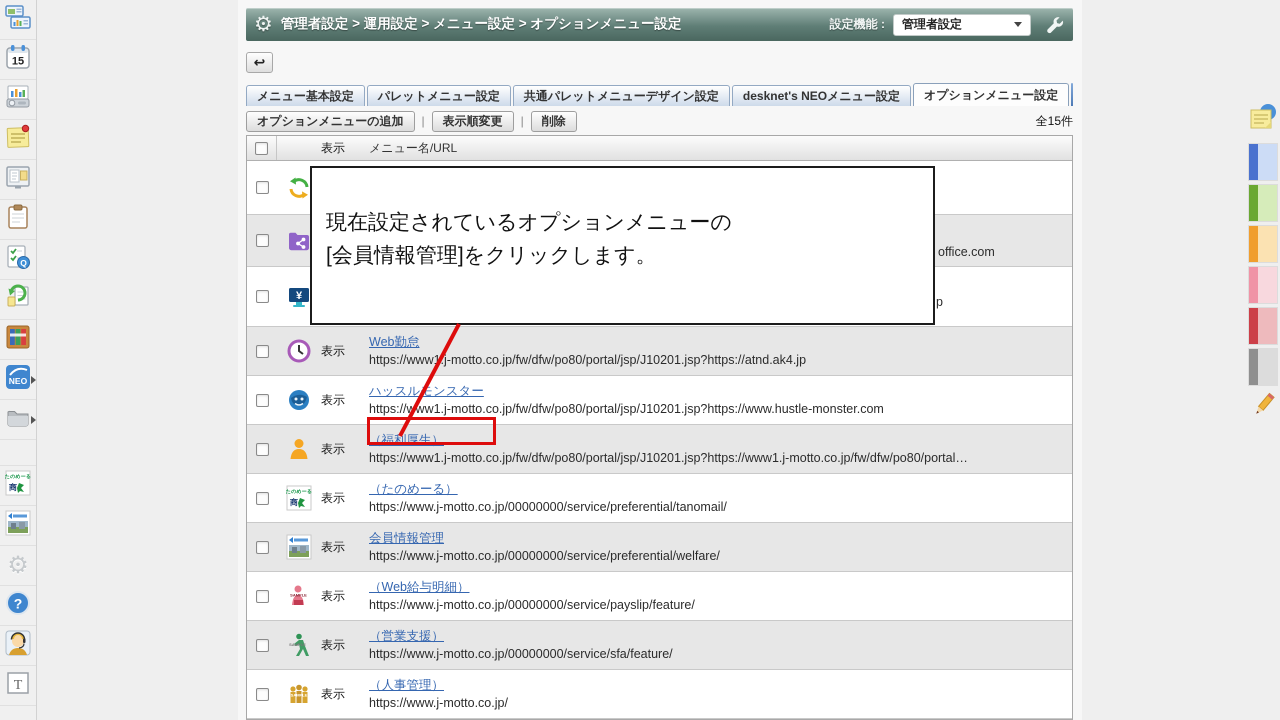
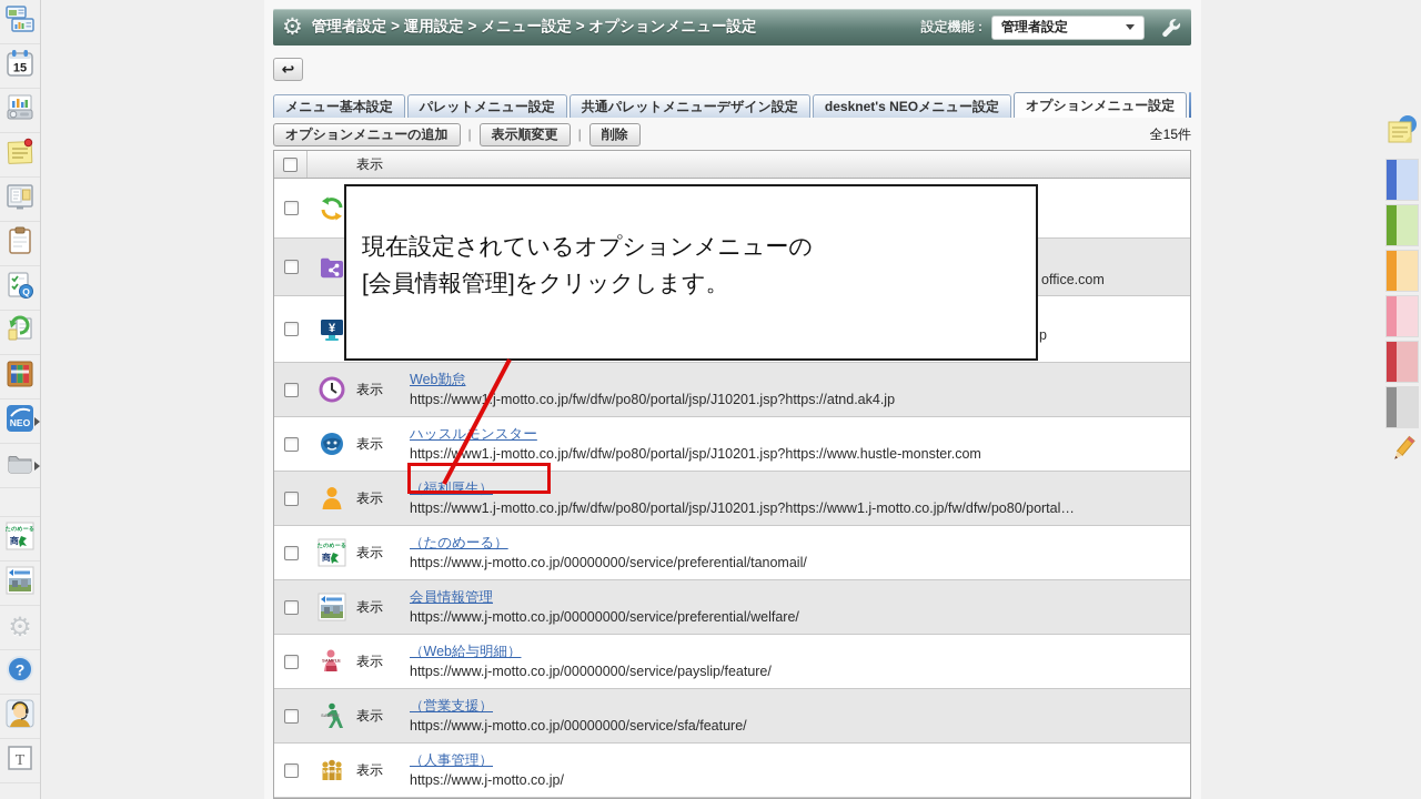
  15
  Q
  NEO
  商
  ⚙
  ?
  T
  ⚙
  管理者設定 > 運用設定 > メニュー設定 > オプションメニュー設定
  設定機能 :
  管理者設定
  ↩
  メニュー基本設定
  パレットメニュー設定
  共通パレットメニューデザイン設定
  desknet's NEOメニュー設定
  オプションメニュー設定
  オプションメニューの追加
  |
  表示順変更
  |
  削除
  全15件
  表示
- メニュー名/URL
  office.com
  ¥
  p
  表示
  Web勤怠
  https://www1j-motto.co.jp/fw/dfw/po80/portal/jsp/J10201.jsp?https://atnd.ak4.jp
  表示
  ハッスルモンスター
  https://www1.j-motto.co.jp/fw/dfw/po80/portal/jsp/J10201.jsp?https://www.hustle-monster.com
  表示
  （福利厚生）
  https://www1.j-motto.co.jp/fw/dfw/po80/portal/jsp/J10201.jsp?https://www1.j-motto.co.jp/fw/dfw/po80/portal…
  商
  表示
  （たのめーる）
  https://www.j-motto.co.jp/00000000/service/preferential/tanomail/
  表示
  会員情報管理
  https://www.j-motto.co.jp/00000000/service/preferential/welfare/
  表示
  （Web給与明細）
  https://www.j-motto.co.jp/00000000/service/payslip/feature/
  表示
  （営業支援）
  https://www.j-motto.co.jp/00000000/service/sfa/feature/
  表示
  （人事管理）
  https://www.j-motto.co.jp/
  現在設定されているオプションメニューの
  [会員情報管理]をクリックします。
